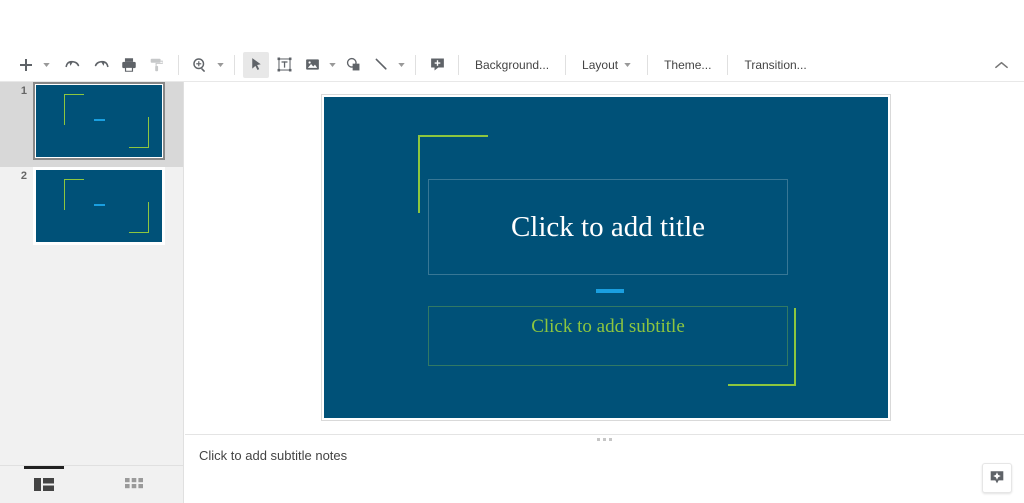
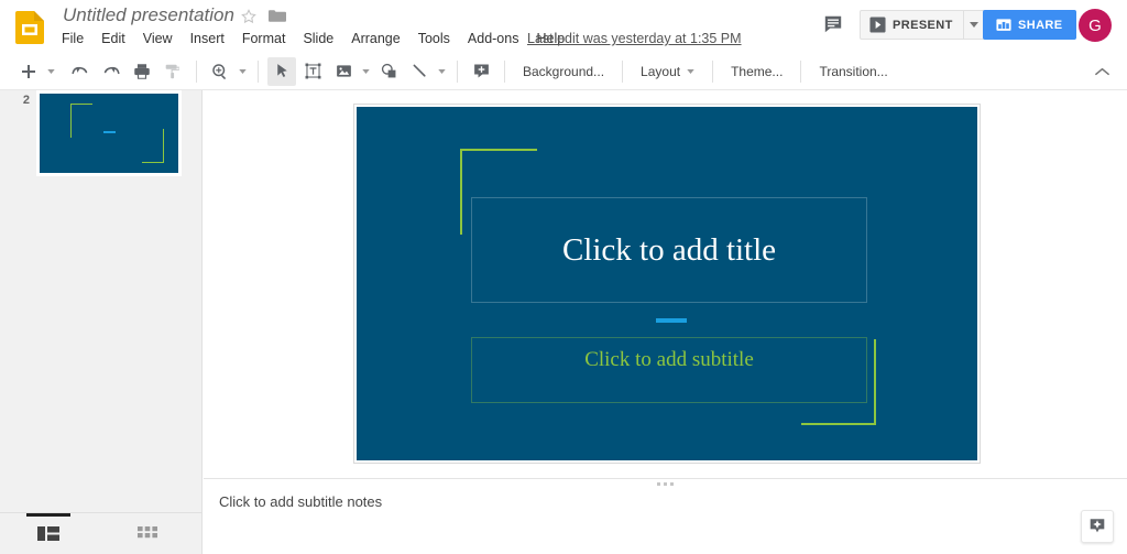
+ Untitled presentation
+ File
+ Edit
+ View
+ Insert
+ Format
+ Slide
+ Arrange
+ Tools
+ Add-ons
+ Help
+ Last edit was yesterday at 1:35 PM
+ PRESENT
+ SHARE
+ G
  Background...
  Layout
  Theme...
  Transition...
- 1
  2
  Click to add title
  Click to add subtitle
  Click to add subtitle notes
